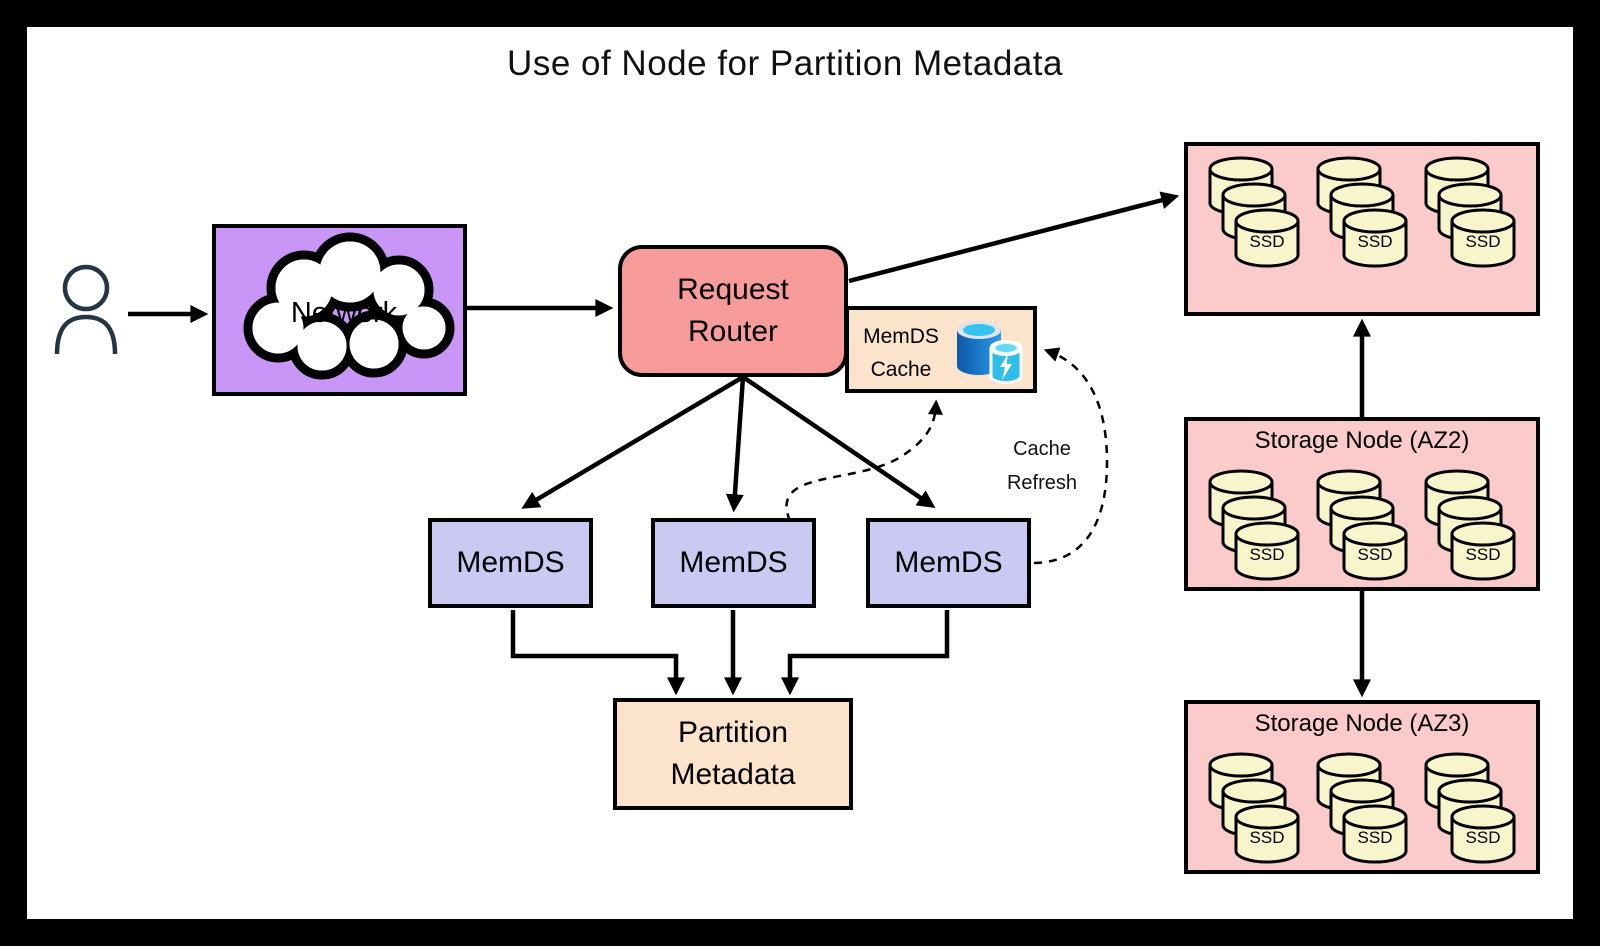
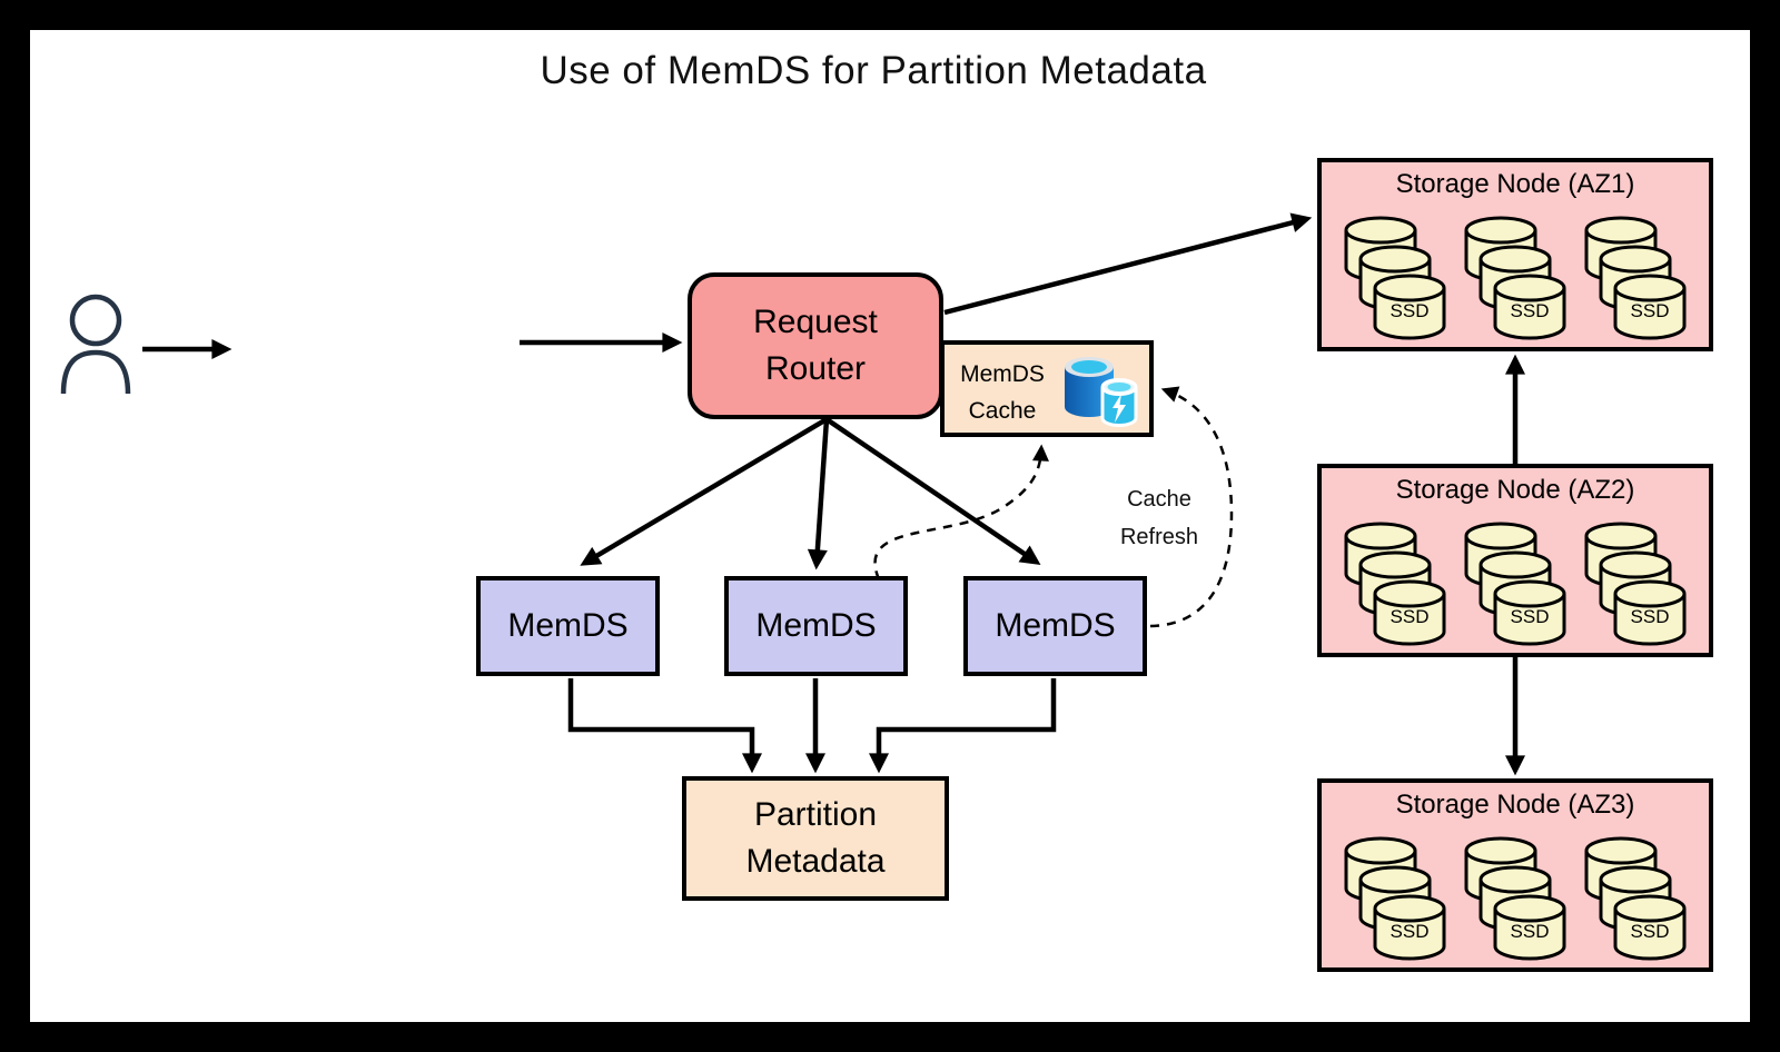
- Use of Node for Partition Metadata
+ Use of MemDS for Partition Metadata
- Network
  Request
  Router
  MemDS
  Cache
  MemDS
  MemDS
  MemDS
  Partition
  Metadata
  Cache
  Refresh
+ Storage Node (AZ1)
  SSD
  SSD
  SSD
  Storage Node (AZ2)
  SSD
  SSD
  SSD
  Storage Node (AZ3)
  SSD
  SSD
  SSD
